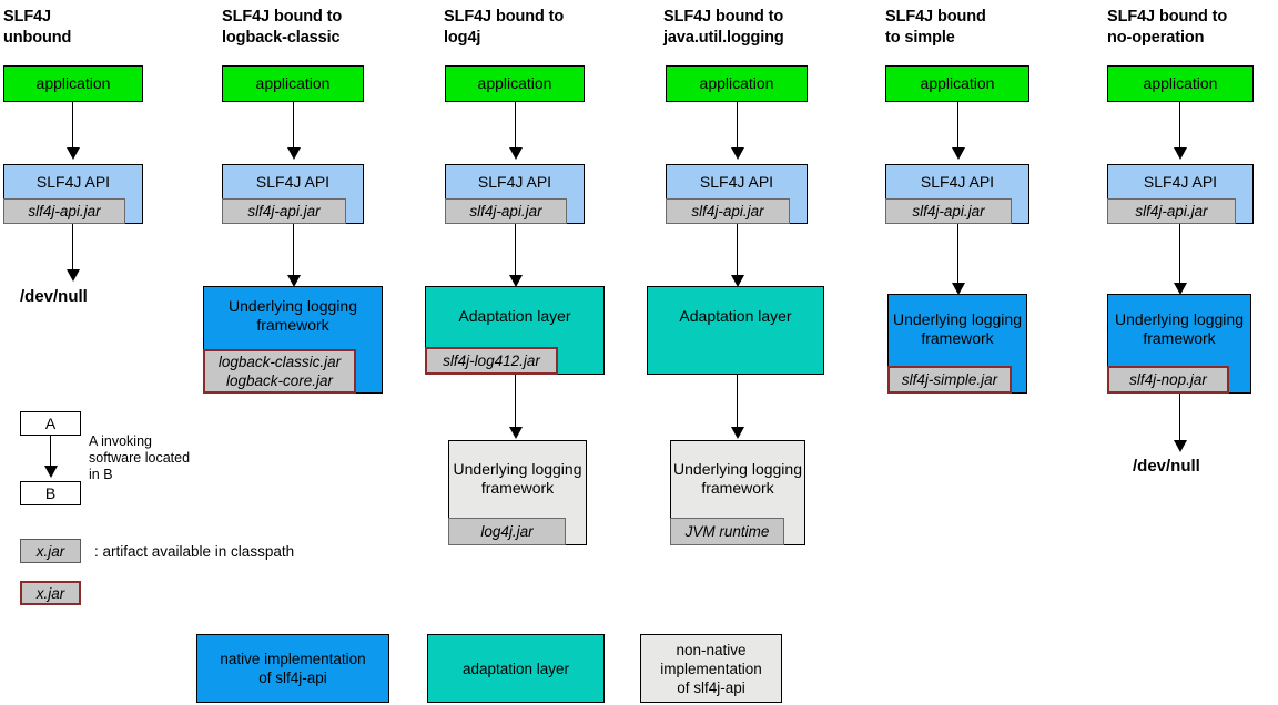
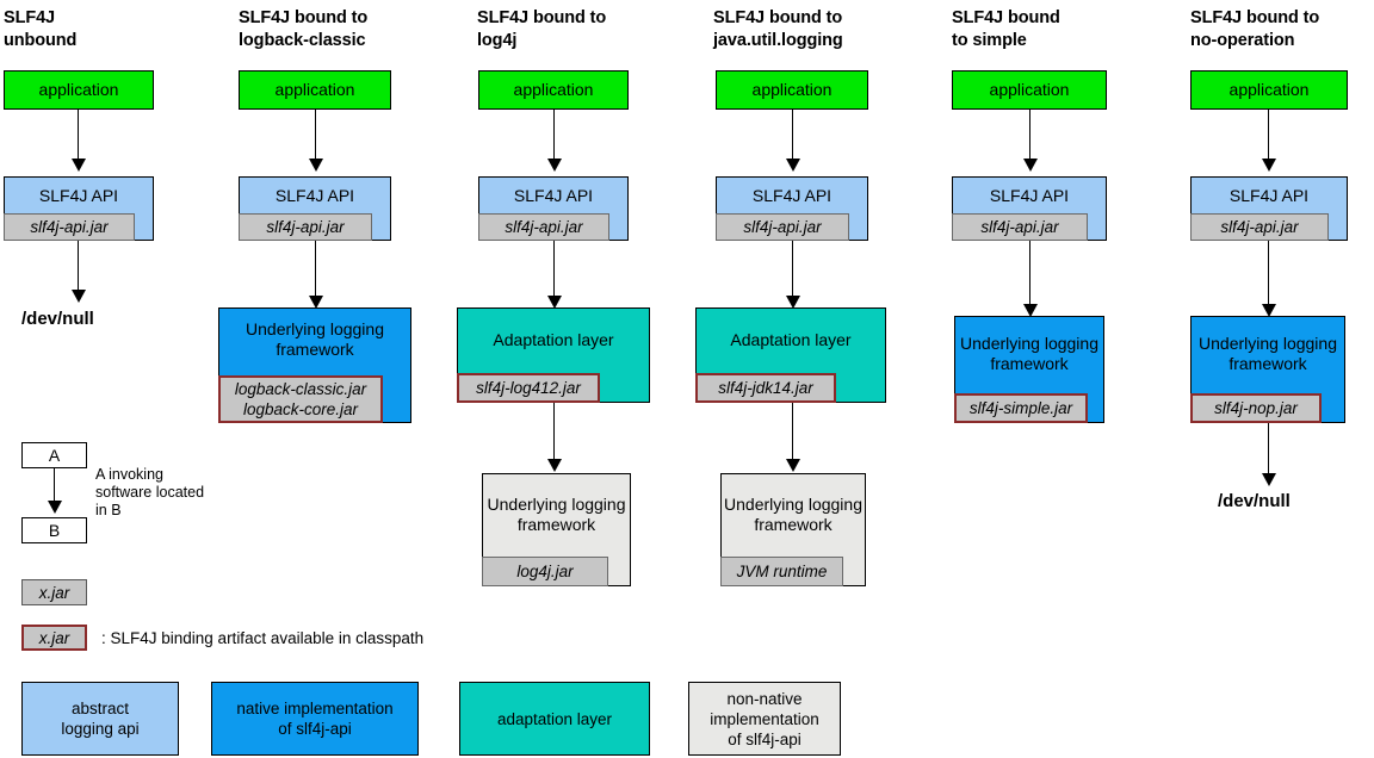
  SLF4J
  unbound
  SLF4J bound to
  logback-classic
  SLF4J bound to
  log4j
  SLF4J bound to
  java.util.logging
  SLF4J bound
  to simple
  SLF4J bound to
  no-operation
  application
  SLF4J API
  slf4j-api.jar
  /dev/null
  application
  SLF4J API
  slf4j-api.jar
  Underlying logging framework
  logback-classic.jar
  logback-core.jar
  application
  SLF4J API
  slf4j-api.jar
  Adaptation layer
  slf4j-log412.jar
  Underlying logging framework
  log4j.jar
  application
  SLF4J API
  slf4j-api.jar
  Adaptation layer
+ slf4j-jdk14.jar
  Underlying logging framework
  JVM runtime
  application
  SLF4J API
  slf4j-api.jar
  Underlying logging framework
  slf4j-simple.jar
  application
  SLF4J API
  slf4j-api.jar
  Underlying logging framework
  slf4j-nop.jar
  /dev/null
  A
  B
  A invoking
  software located
  in B
  x.jar
- : artifact available in classpath
  x.jar
+ : SLF4J binding artifact available in classpath
+ abstract
+ logging api
  native implementation
  of slf4j-api
  adaptation layer
  non-native
  implementation
  of slf4j-api
